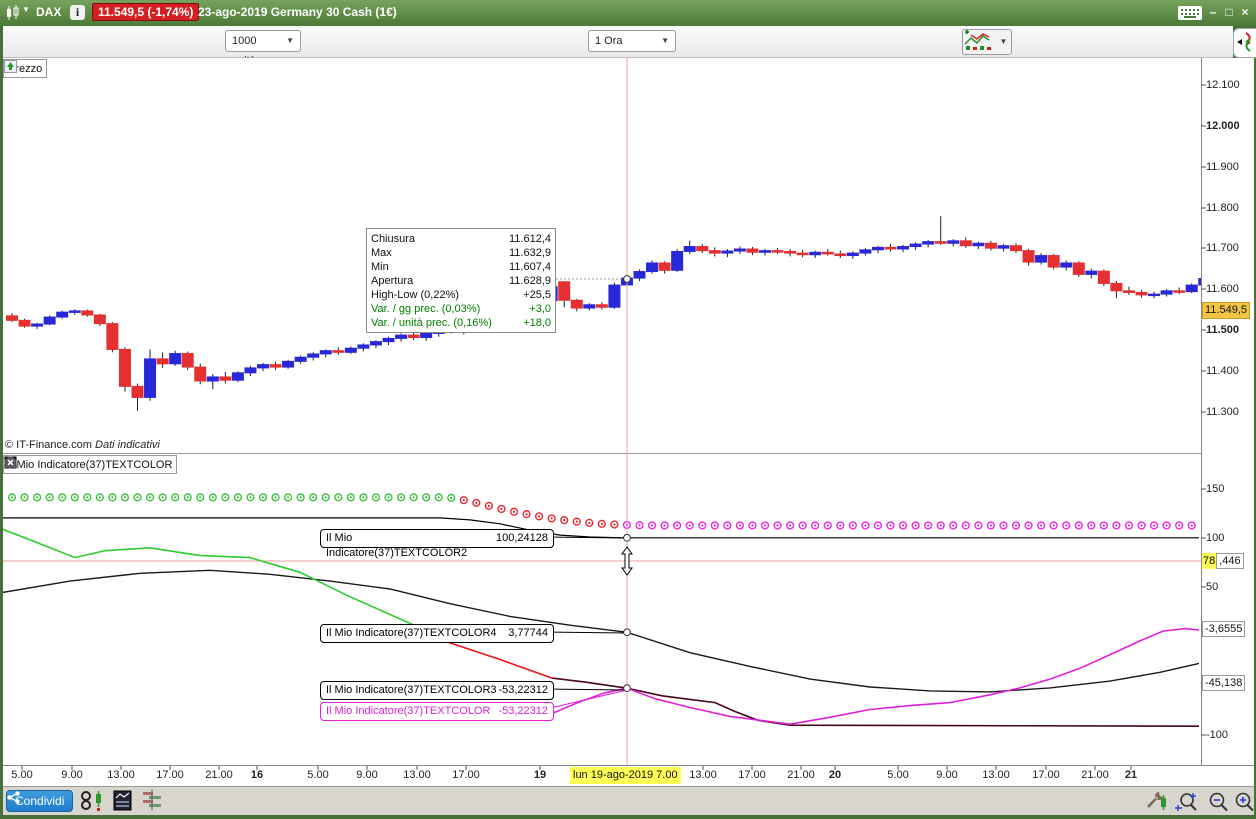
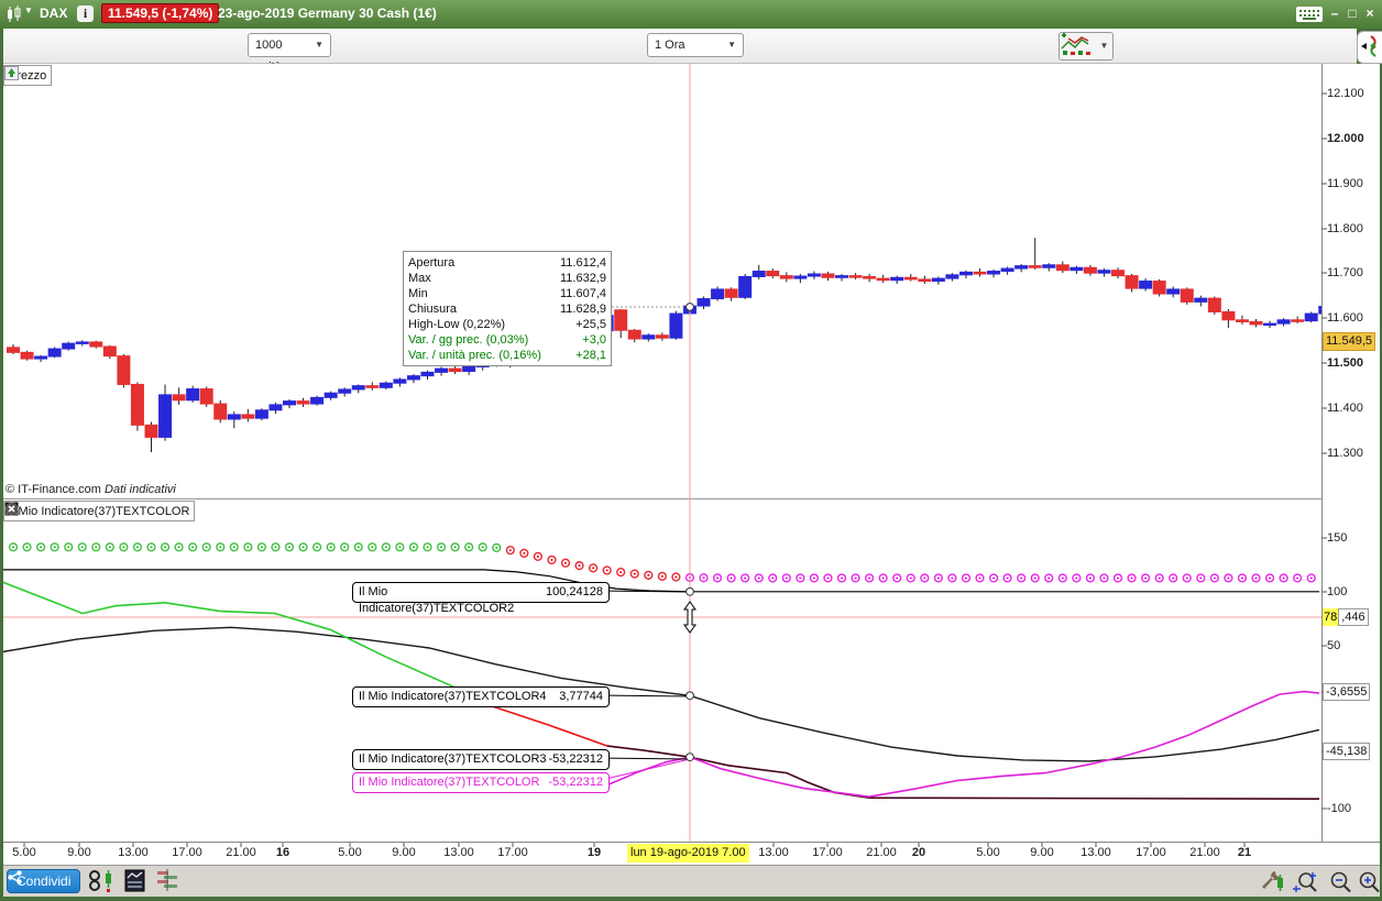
  ▼
  DAX
  i
  11.549,5 (-1,74%)
  23-ago-2019 Germany 30 Cash (1€)
  –
  □
  ×
  ▼
  ▼
  1 Ora
  ▼
  rezzo
  © IT-Finance.com Dati indicativi
- Chiusura
+ Apertura
  11.612,4
  Max
  11.632,9
  Min
  11.607,4
- Apertura
+ Chiusura
  11.628,9
  High-Low (0,22%)
  +25,5
  Var. / gg prec. (0,03%)
  +3,0
  Var. / unità prec. (0,16%)
- +18,0
+ +28,1
  Mio Indicatore(37)TEXTCOLOR
  12.100
  12.000
  11.900
  11.800
  11.700
  11.600
  11.500
  11.400
  11.300
  150
  100
  50
  -100
  -3,6555
  -45,138
  5.00
  9.00
  13.00
  17.00
  21.00
  16
  5.00
  9.00
  13.00
  17.00
  19
  13.00
  17.00
  21.00
  20
  5.00
  9.00
  13.00
  17.00
  21.00
  21
  Il Mio Indicatore(37)TEXTCOLOR2
  100,24128
  Il Mio Indicatore(37)TEXTCOLOR4
  3,77744
  Il Mio Indicatore(37)TEXTCOLOR3
  -53,22312
  Il Mio Indicatore(37)TEXTCOLOR
  -53,22312
  11.549,5
  lun 19-ago-2019 7.00
  78
  ,446
  ondividi
